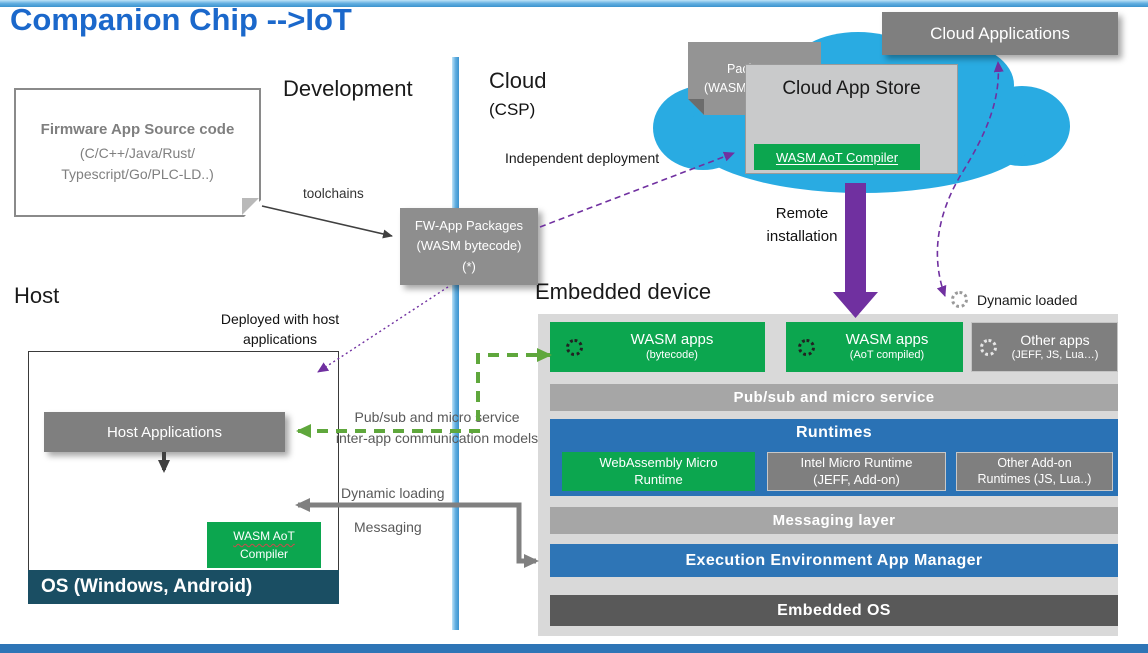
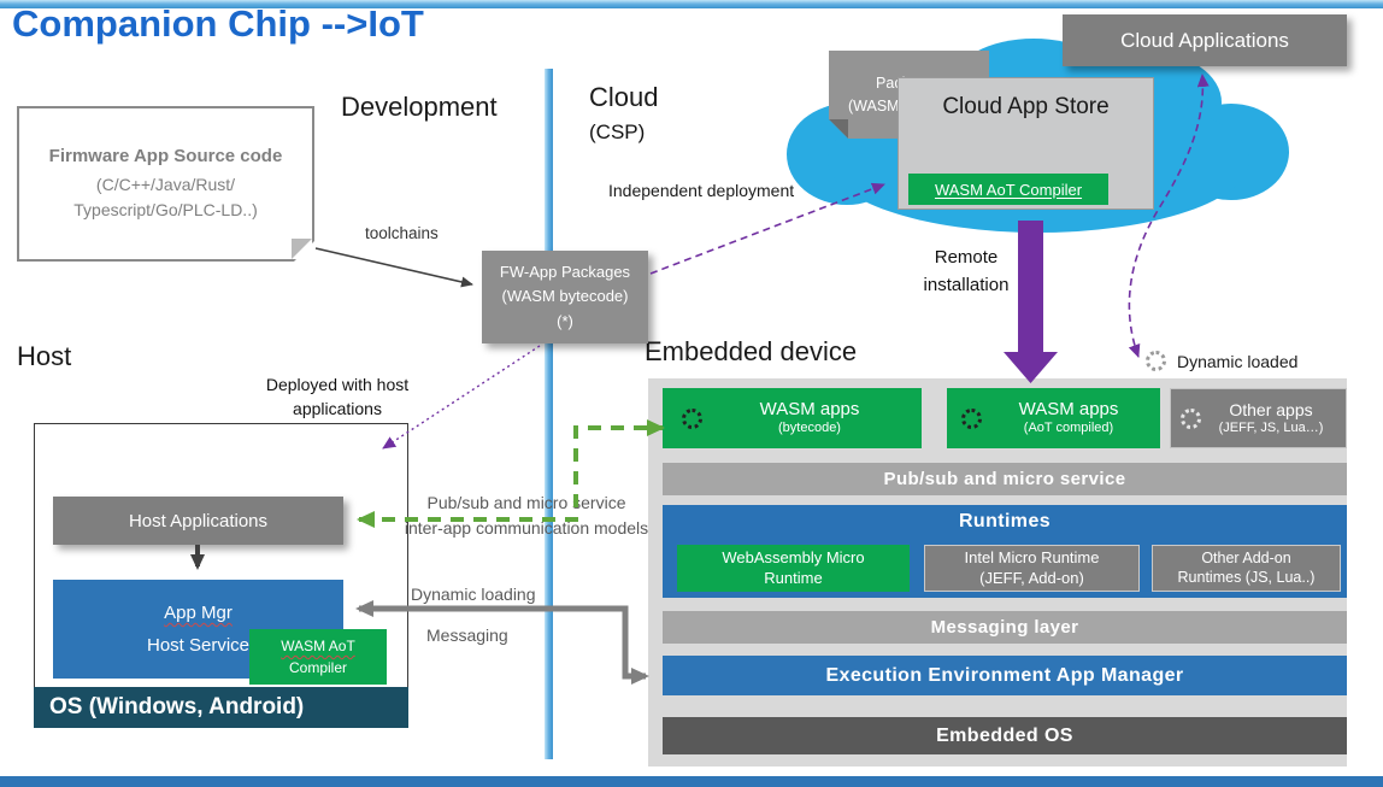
  Companion Chip -->IoT
  Development
  Cloud
  (CSP)
  Host
  Embedded device
  Firmware App Source code
  (C/C++/Java/Rust/
  Typescript/Go/PLC-LD..)
  toolchains
  FW-App Packages
  (WASM bytecode)
  (*)
  Independent deployment
  Cloud App Store
  WASM AoT Compiler
  Cloud Applications
  Remote
  installation
  Dynamic loaded
  Deployed with host
  applications
  Host Applications
+ App Mgr
+ Host Service
  WASM AoT
  Compiler
  OS (Windows, Android)
  Pub/sub and microervice
  inter-app communication models
  Dynamic loading
  Messaging
  WASM apps
  (bytecode)
  WASM apps
  (AoT compiled)
  Other apps
  (JEFF, JS, Lua…)
  Pub/sub and micro service
  Runtimes
  WebAssembly Micro
  Runtime
  Intel Micro Runtime
  (JEFF, Add-on)
  Other Add-on
  Runtimes (JS, Lua..)
  Messaging layer
  Execution Environment App Manager
  Embedded OS
